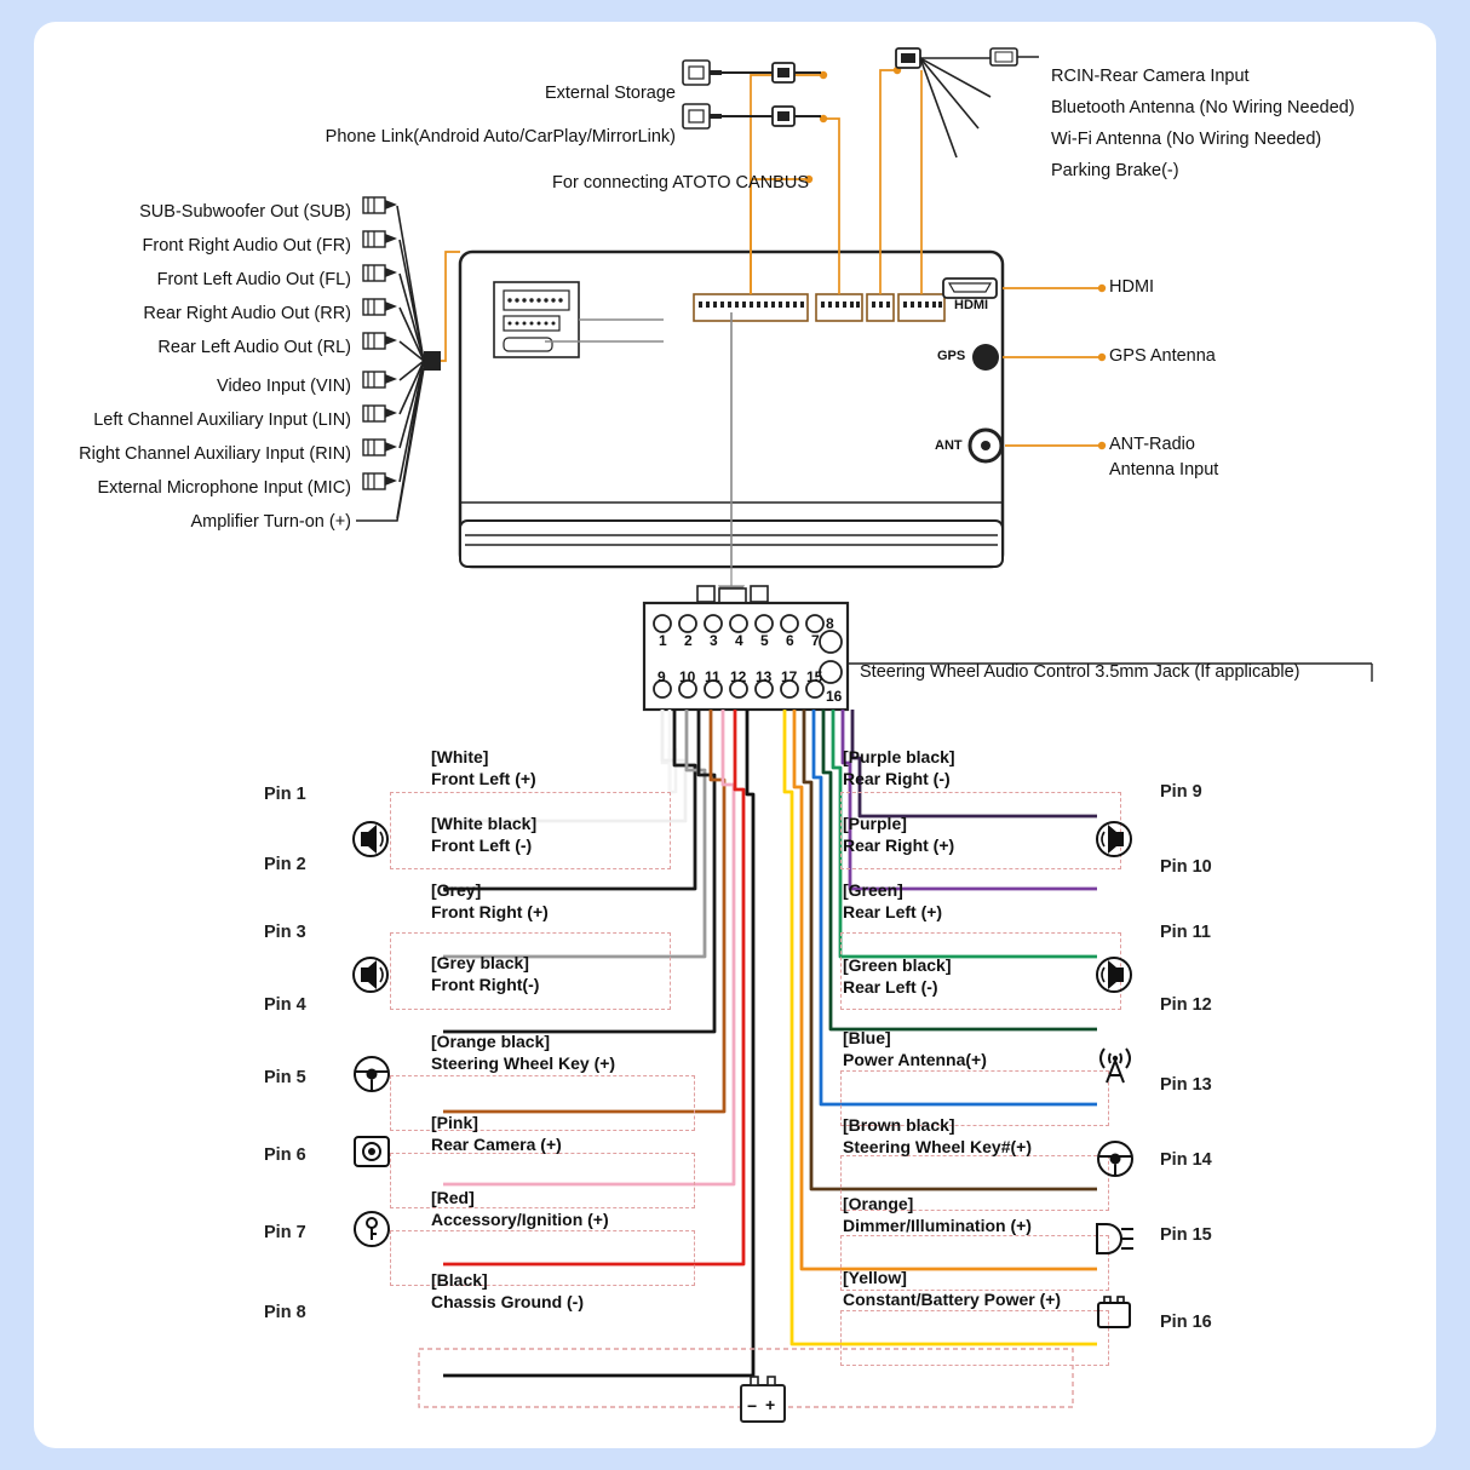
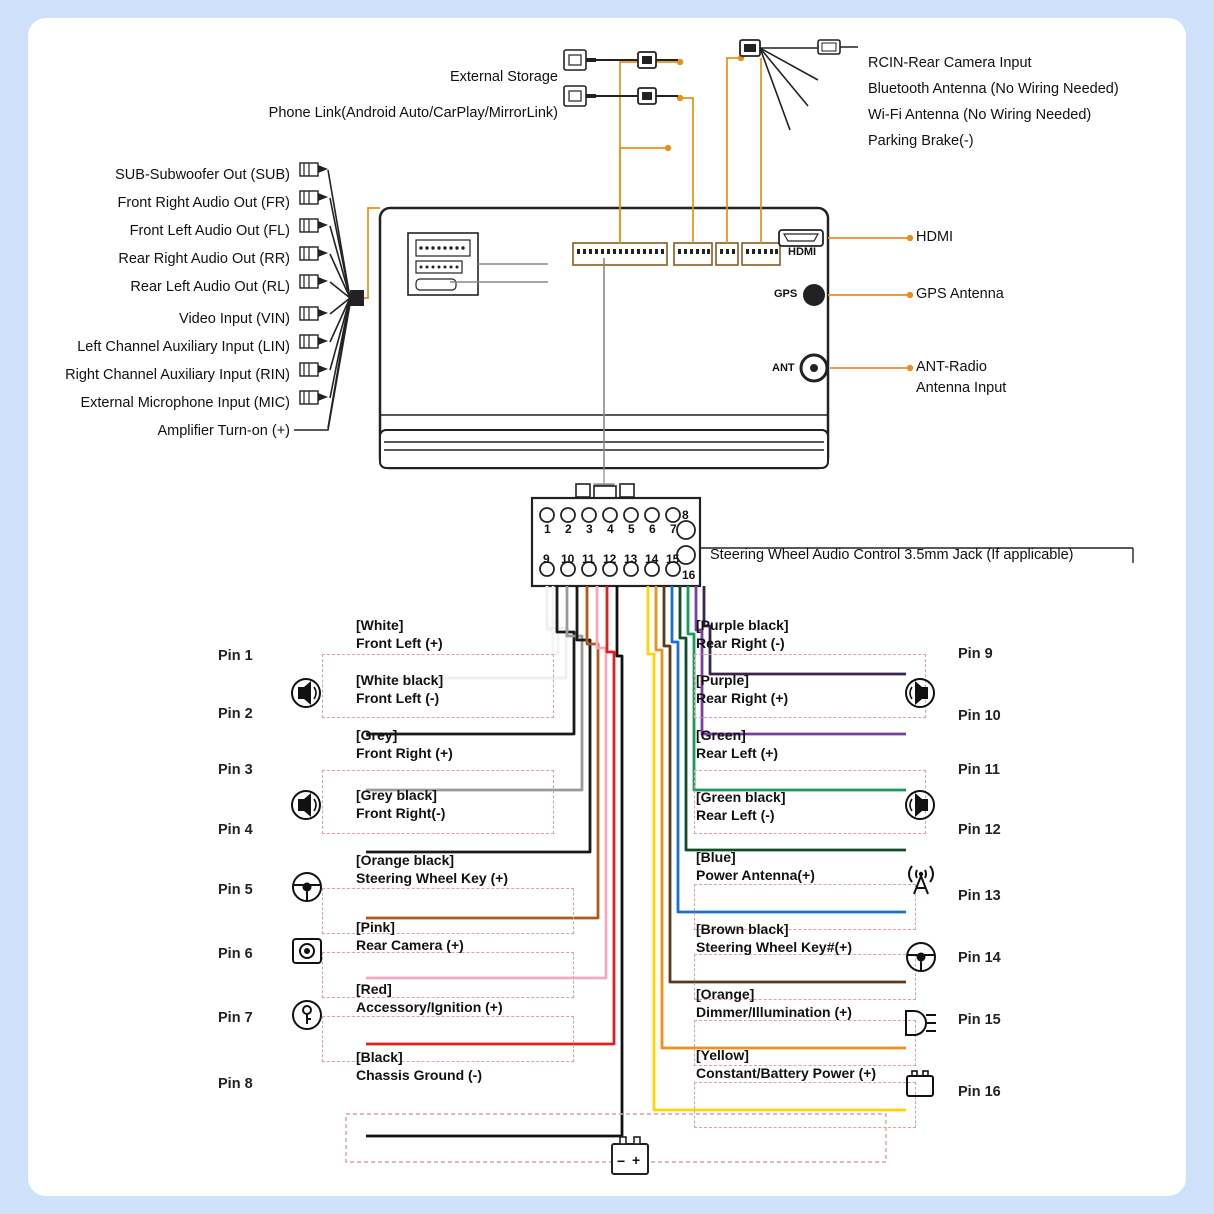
  External Storage
  Phone Link(Android Auto/CarPlay/MirrorLink)
- For connecting ATOTO CANBUS
  RCIN-Rear Camera Input
  Bluetooth Antenna (No Wiring Needed)
  Wi-Fi Antenna (No Wiring Needed)
  Parking Brake(-)
  SUB-Subwoofer Out (SUB)
  Front Right Audio Out (FR)
  Front Left Audio Out (FL)
  Rear Right Audio Out (RR)
  Rear Left Audio Out (RL)
  Video Input (VIN)
  Left Channel Auxiliary Input (LIN)
  Right Channel Auxiliary Input (RIN)
  External Microphone Input (MIC)
  Amplifier Turn-on (+)
  HDMI
  GPS Antenna
  ANT-Radio
  Antenna Input
  HDMI
  GPS
  ANT
  1
  2
  3
  4
  5
  6
  7
  8
  9
  10
  11
  12
  13
- 17
+ 14
  15
  16
  Steering Wheel Audio Control 3.5mm Jack (If applicable)
  Pin 1
  Pin 2
  Pin 3
  Pin 4
  Pin 5
  Pin 6
  Pin 7
  Pin 8
  [White]
  Front Left (+)
  [White black]
  Front Left (-)
  [Grey]
  Front Right (+)
  [Grey black]
  Front Right(-)
  [Orange black]
  Steering Wheel Key (+)
  [Pink]
  Rear Camera (+)
  [Red]
  Accessory/Ignition (+)
  [Black]
  Chassis Ground (-)
  Pin 9
  Pin 10
  Pin 11
  Pin 12
  Pin 13
  Pin 14
  Pin 15
  Pin 16
  [Purple black]
  Rear Right (-)
  [Purple]
  Rear Right (+)
  [Green]
  Rear Left (+)
  [Green black]
  Rear Left (-)
  [Blue]
  Power Antenna(+)
  [Brown black]
  Steering Wheel Key#(+)
  [Orange]
  Dimmer/Illumination (+)
  [Yellow]
  Constant/Battery Power (+)
  −
  +
